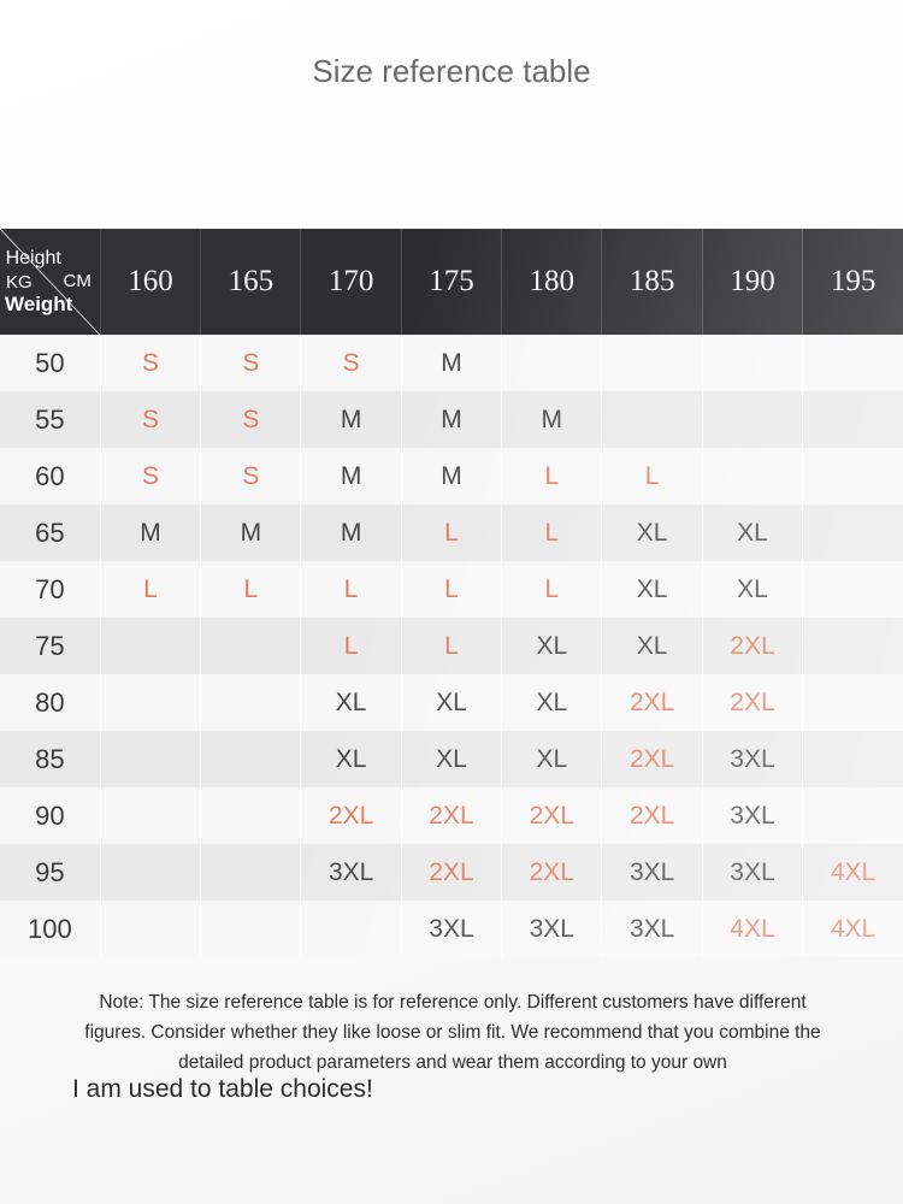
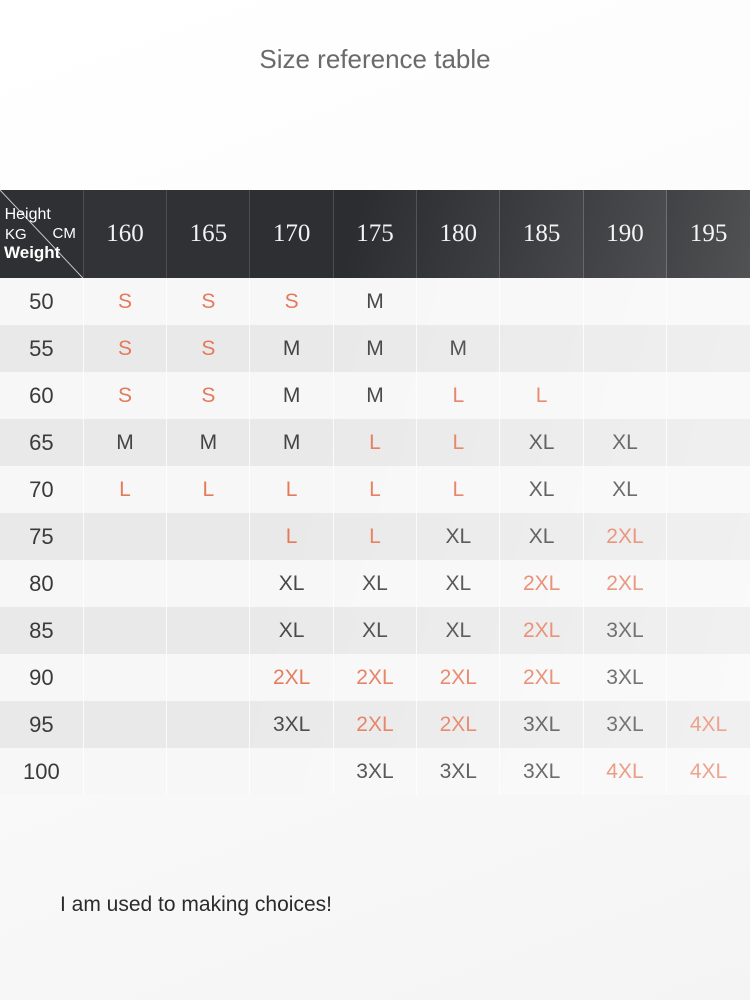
  Size reference table
- Note: The size reference table is for reference only. Different customers have different figures. Consider whether they like loose or slim fit. We recommend that you combine the detailed product parameters and wear them according to your own
- I am used to table choices!
+ I am used to making choices!
